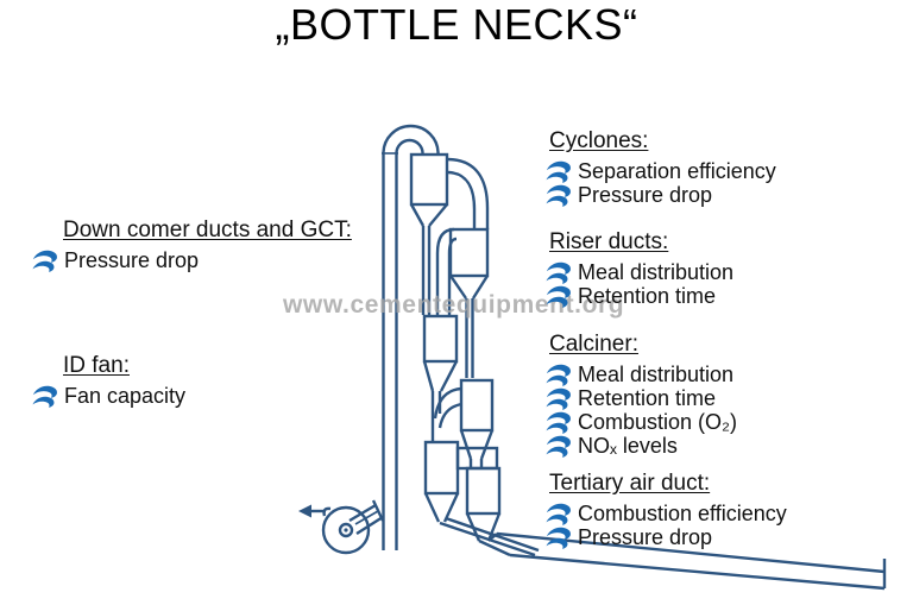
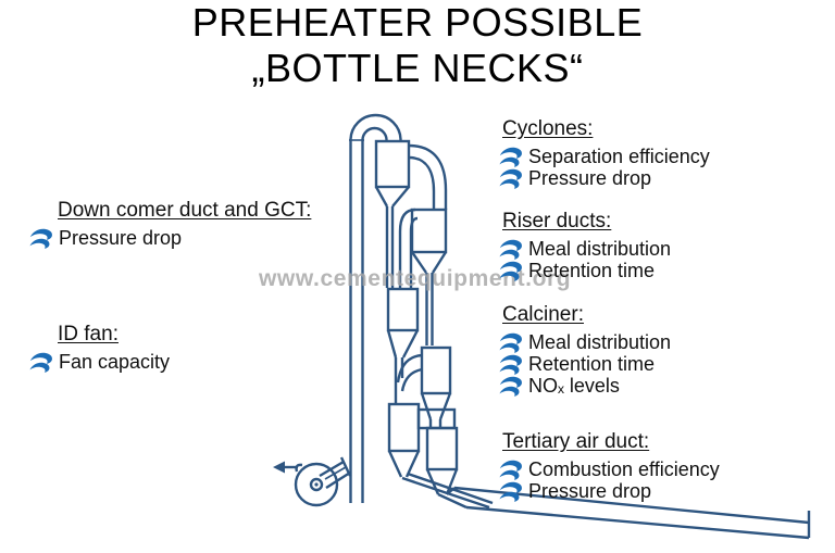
  www.cementequipment.org
+ PREHEATER POSSIBLE
  „BOTTLE NECKS“
- Down comer ducts and GCT:
+ Down comer duct and GCT:
  Pressure drop
  ID fan:
  Fan capacity
  Cyclones:
  Separation efficiency
  Pressure drop
  Riser ducts:
  Meal distribution
  Retention time
  Calciner:
  Meal distribution
  Retention time
- Combustion (O₂)
  NOₓ levels
  Tertiary air duct:
  Combustion efficiency
  Pressure drop
